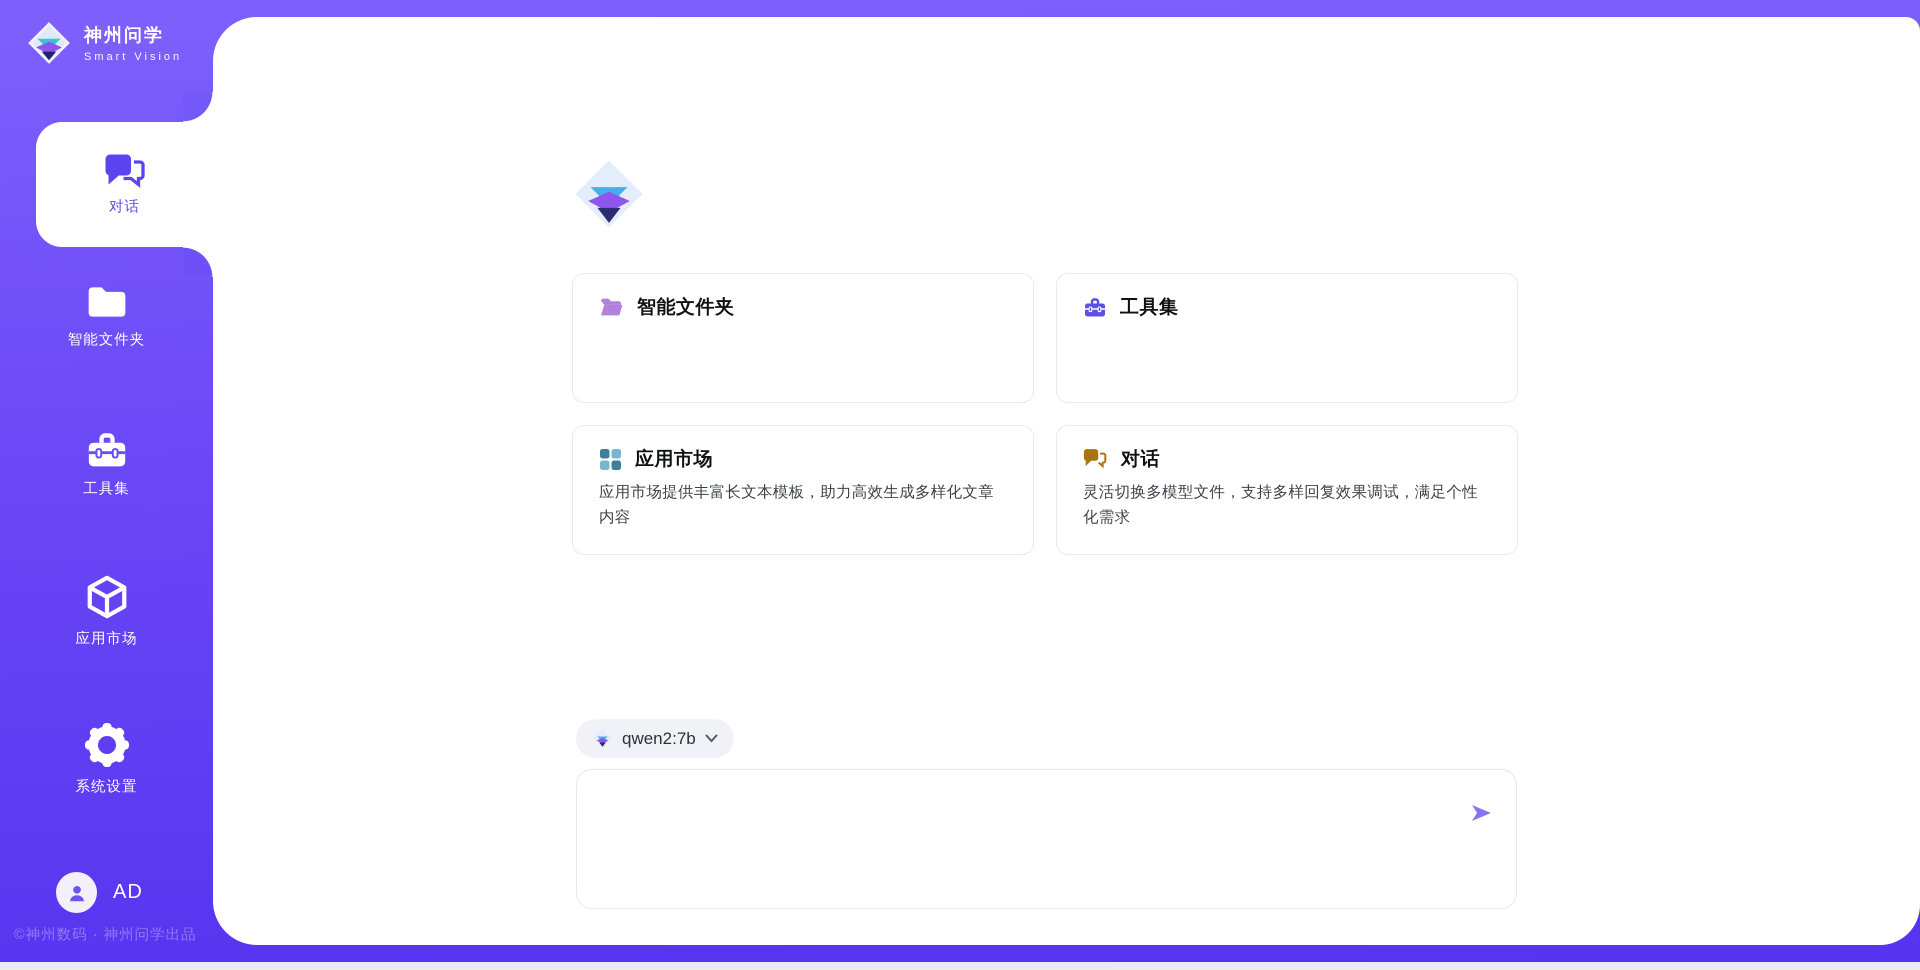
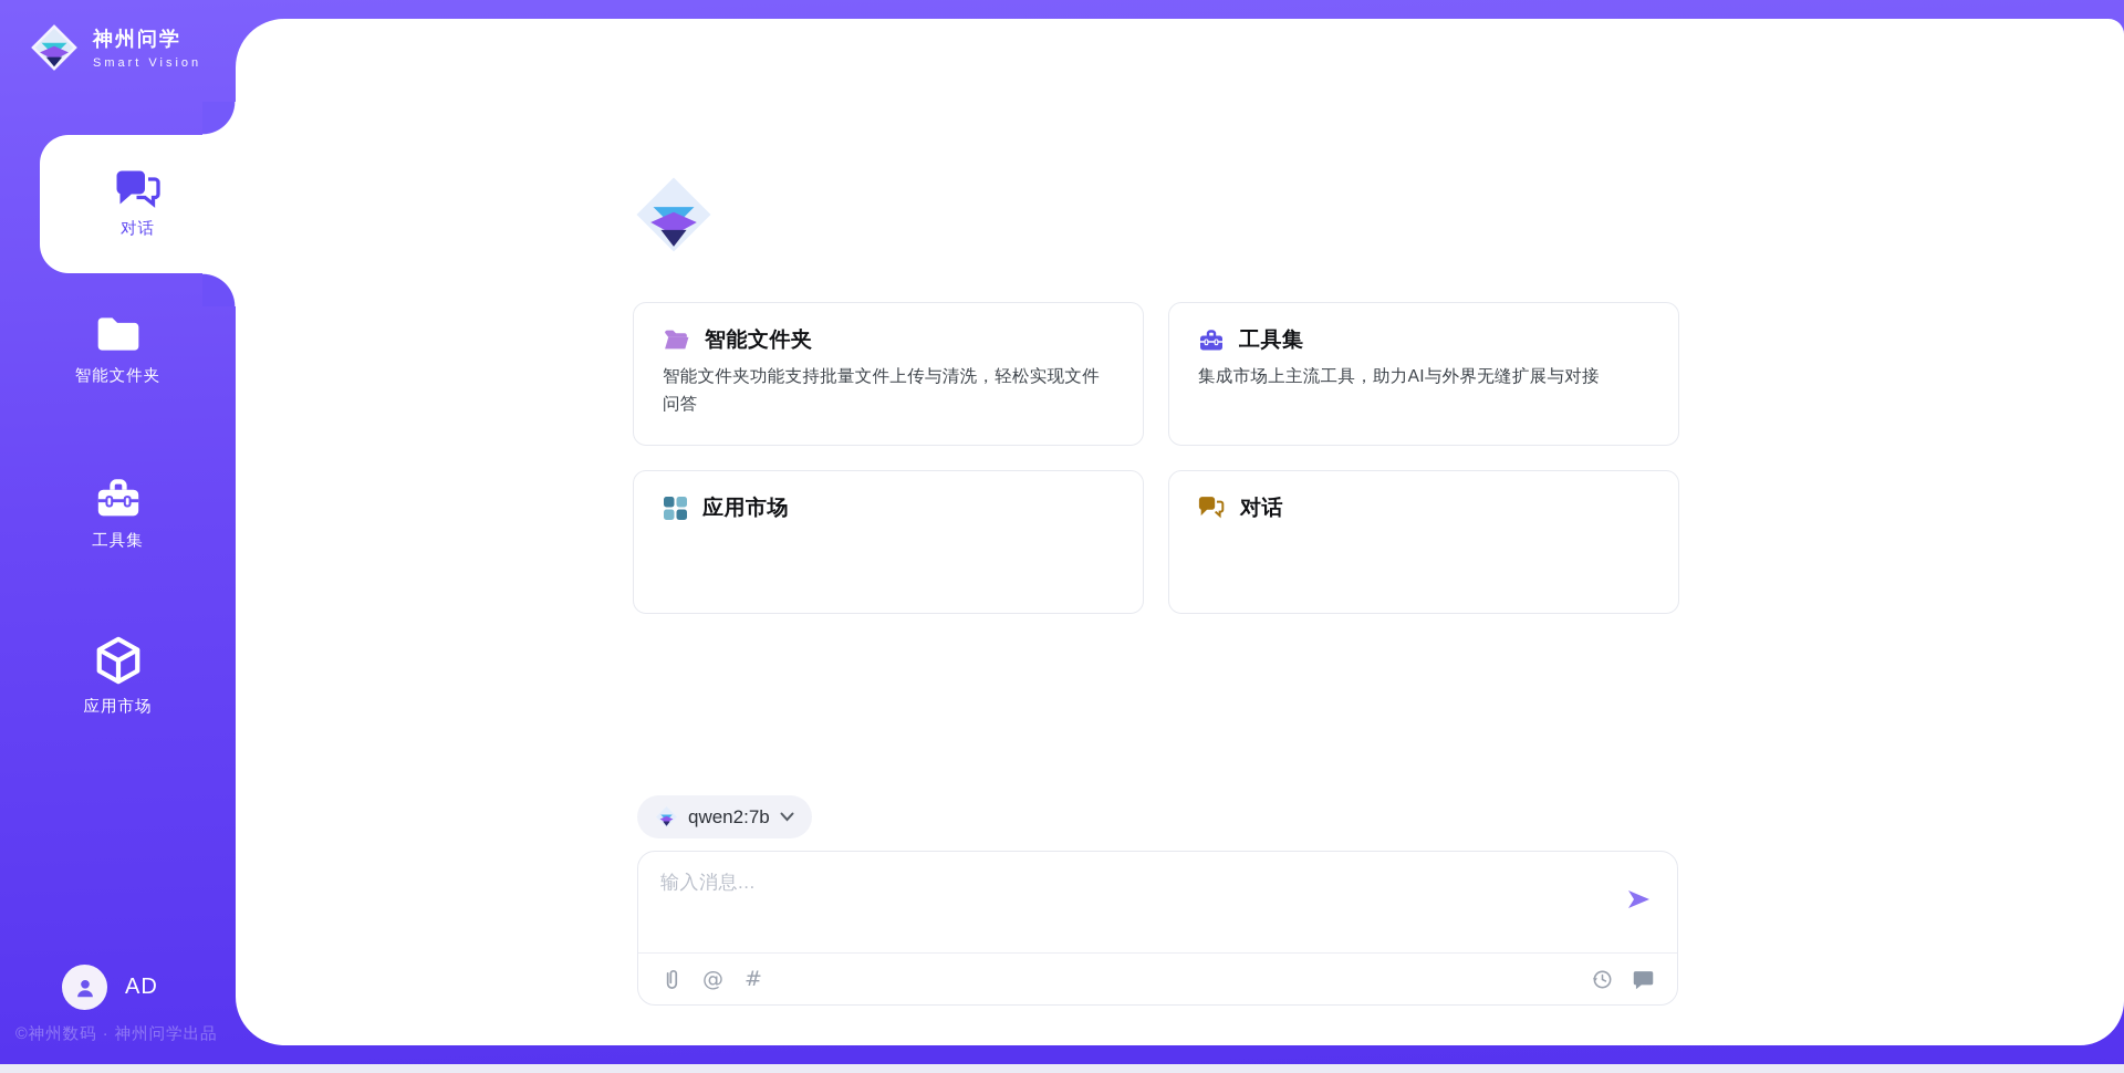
  神州问学
  Smart Vision
  对话
  智能文件夹
  工具集
  应用市场
- 系统设置
  AD
  ©神州数码 · 神州问学出品
  智能文件夹
+ 智能文件夹功能支持批量文件上传与清洗，轻松实现文件问答
  工具集
+ 集成市场上主流工具，助力AI与外界无缝扩展与对接
  应用市场
- 应用市场提供丰富长文本模板，助力高效生成多样化文章内容
  对话
- 灵活切换多模型文件，支持多样回复效果调试，满足个性化需求
  qwen2:7b
+ 输入消息...
+ @
+ #
